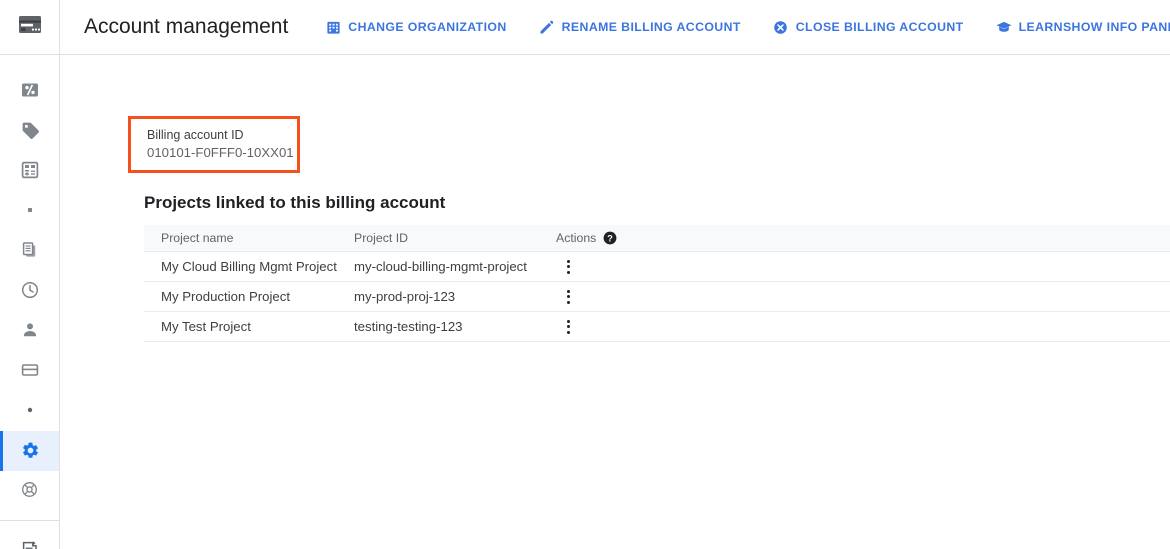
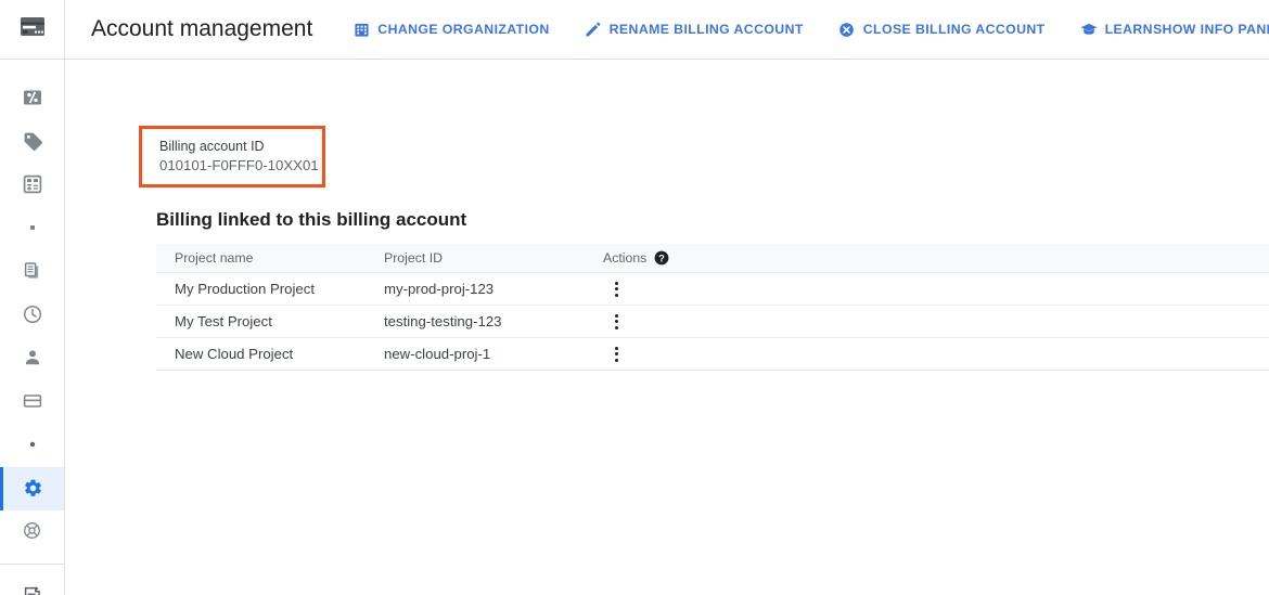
  Account management
  CHANGE ORGANIZATION
  RENAME BILLING ACCOUNT
  CLOSE BILLING ACCOUNT
  LEARN
  SHOW INFO PAN
  Billing account ID
  010101-F0FFF0-10XX01
- Projects linked to this billing account
+ Billing linked to this billing account
  Project name
  Project ID
  Actions
  ?
- My Cloud Billing Mgmt Project
- my-cloud-billing-mgmt-project
  My Production Project
  my-prod-proj-123
  My Test Project
  testing-testing-123
+ New Cloud Project
+ new-cloud-proj-1
